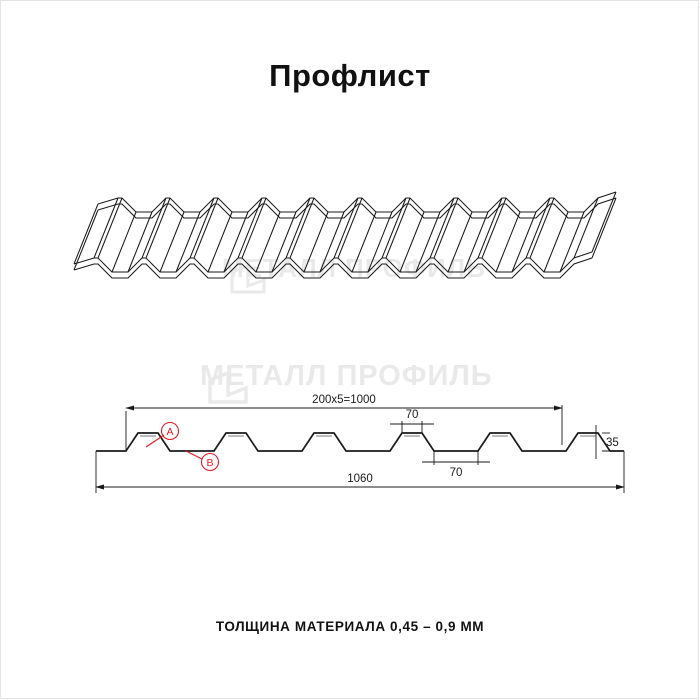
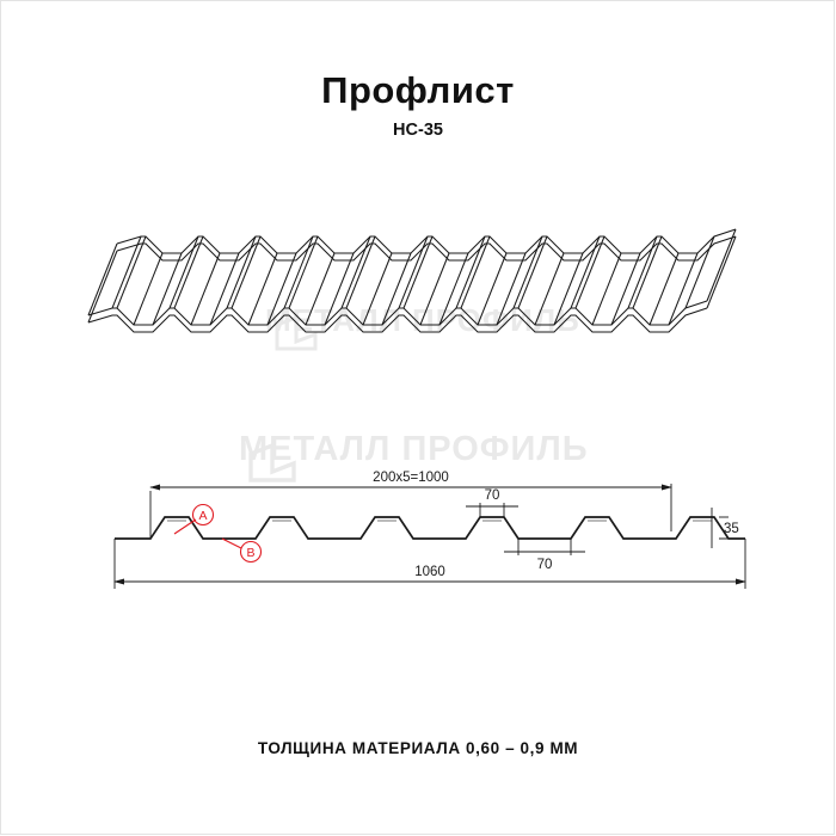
  Профлист
+ НС-35
  ЕТАЛЛ ПРОФИЛЬ
  200х5=1000
  70
  70
  35
  1060
  A
  B
- ТОЛЩИНА МАТЕРИАЛА 0,45 – 0,9 ММ
+ ТОЛЩИНА МАТЕРИАЛА 0,60 – 0,9 ММ
